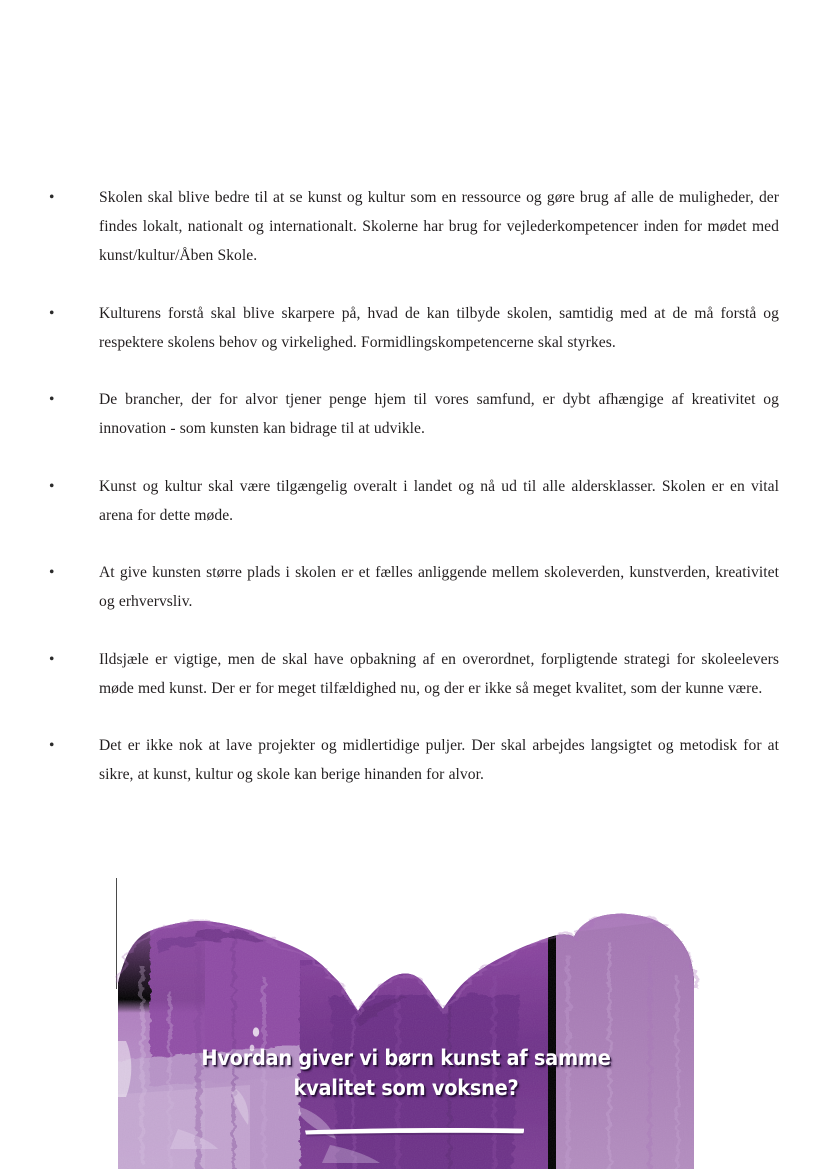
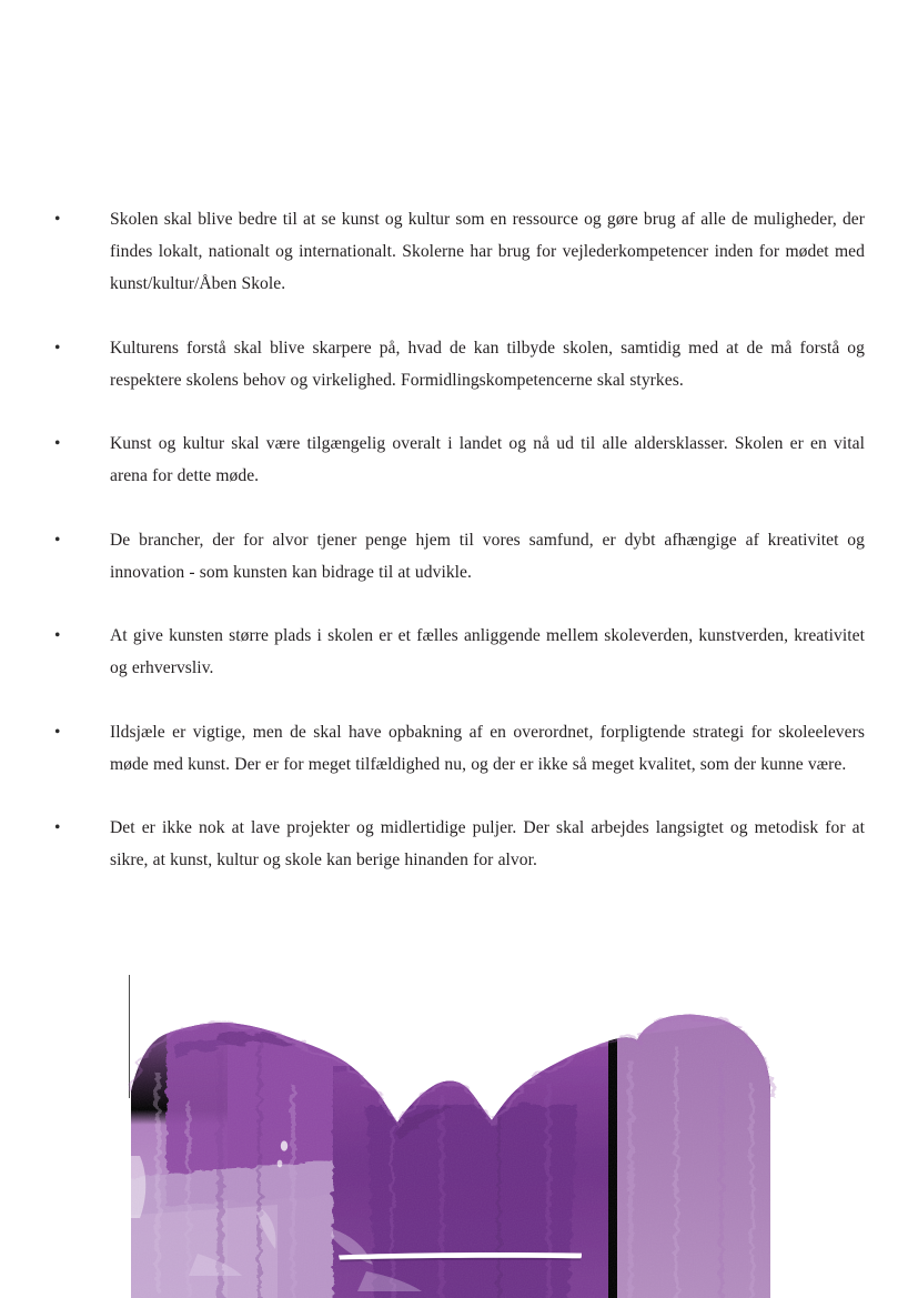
  •
  Skolen skal blive bedre til at se kunst og kultur som en ressource og gøre brug af alle de muligheder, der findes lokalt, nationalt og internationalt. Skolerne har brug for vejlederkompetencer inden for mødet med kunst/kultur/Åben Skole.
  •
  Kulturens forstå skal blive skarpere på, hvad de kan tilbyde skolen, samtidig med at de må forstå og respektere skolens behov og virkelighed. Formidlingskompetencerne skal styrkes.
  •
- De brancher, der for alvor tjener penge hjem til vores samfund, er dybt afhængige af kreativitet og innovation - som kunsten kan bidrage til at udvikle.
+ Kunst og kultur skal være tilgængelig overalt i landet og nå ud til alle aldersklasser. Skolen er en vital arena for dette møde.
  •
- Kunst og kultur skal være tilgængelig overalt i landet og nå ud til alle aldersklasser. Skolen er en vital arena for dette møde.
+ De brancher, der for alvor tjener penge hjem til vores samfund, er dybt afhængige af kreativitet og innovation - som kunsten kan bidrage til at udvikle.
  •
  At give kunsten større plads i skolen er et fælles anliggende mellem skoleverden, kunstverden, kreativitet og erhvervsliv.
  •
  Ildsjæle er vigtige, men de skal have opbakning af en overordnet, forpligtende strategi for skoleelevers møde med kunst. Der er for meget tilfældighed nu, og der er ikke så meget kvalitet, som der kunne være.
  •
  Det er ikke nok at lave projekter og midlertidige puljer. Der skal arbejdes langsigtet og metodisk for at sikre, at kunst, kultur og skole kan berige hinanden for alvor.
- Hvordan giver vi børn kunst af samme
- kvalitet som voksne?
